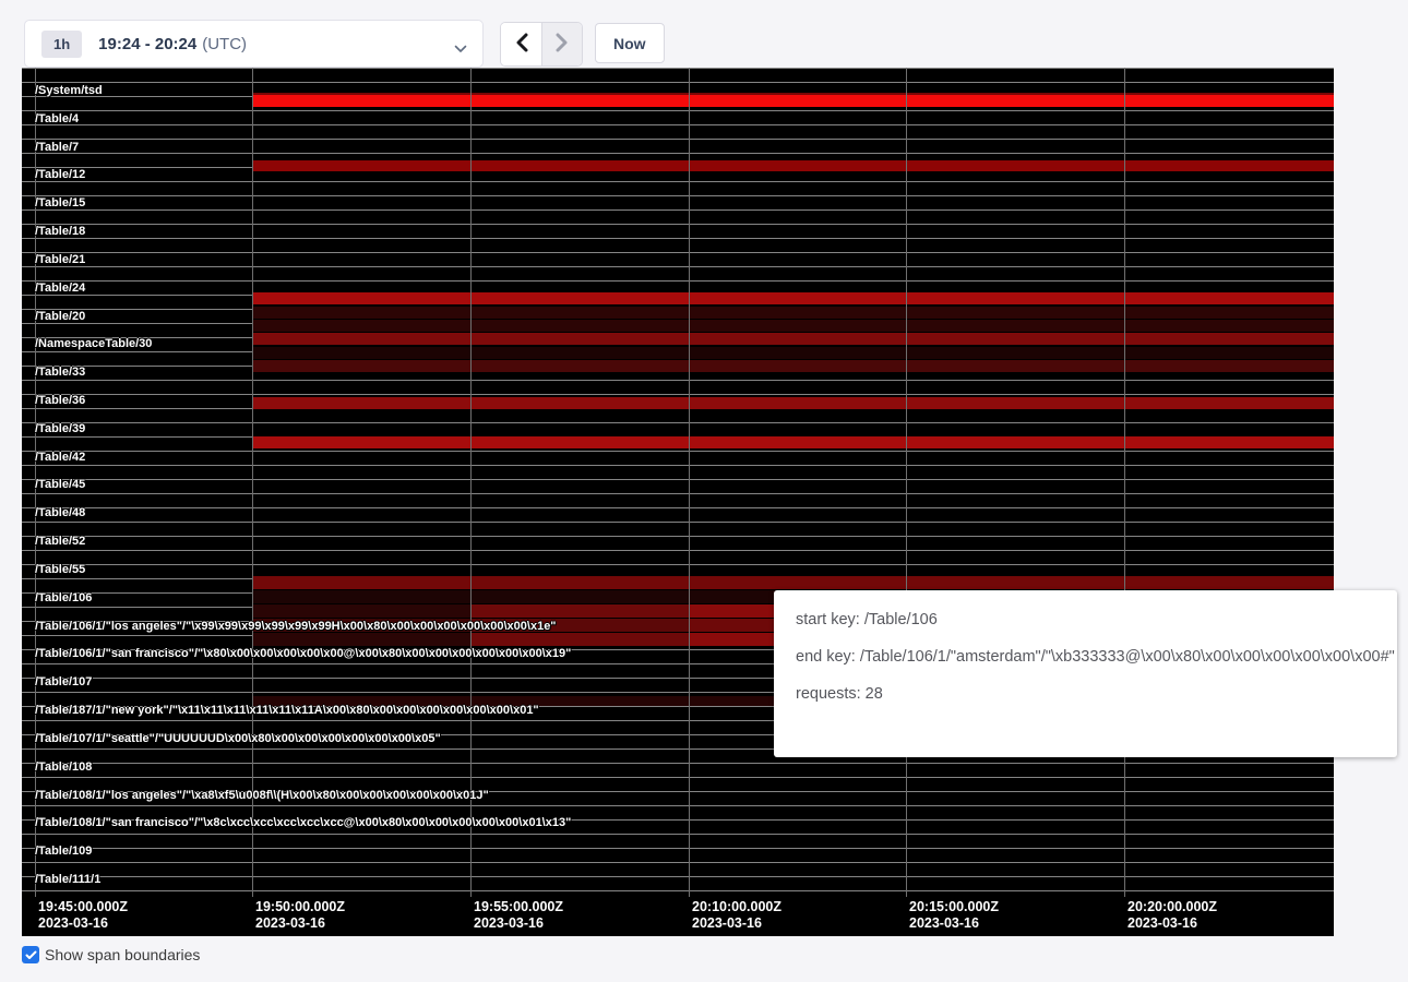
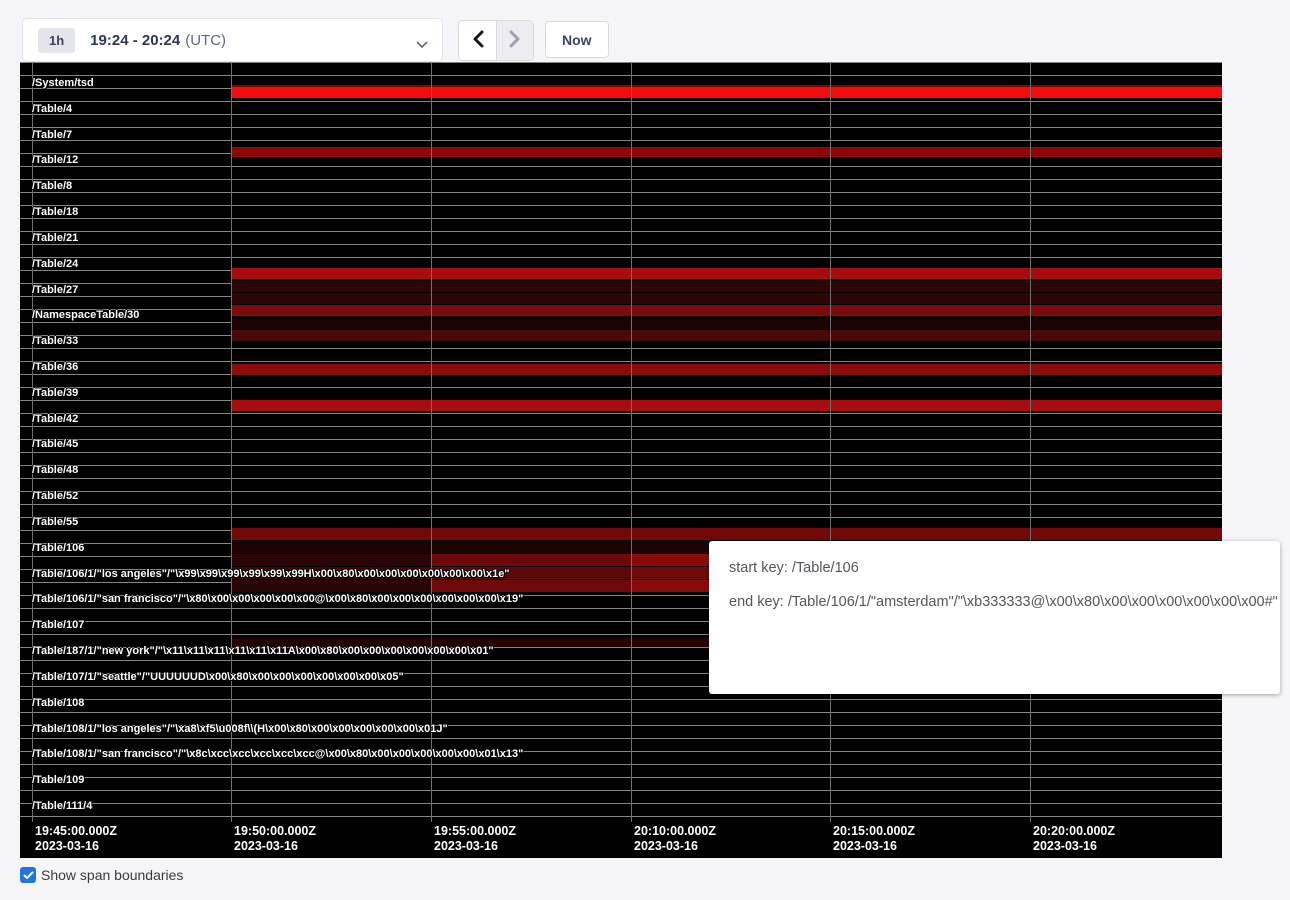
  1h
  19:24 - 20:24
  (UTC)
  Now
  /System/tsd
  /Table/4
  /Table/7
  /Table/12
- /Table/15
+ /Table/8
  /Table/18
  /Table/21
  /Table/24
- /Table/20
+ /Table/27
  /NamespaceTable/30
  /Table/33
  /Table/36
  /Table/39
  /Table/42
  /Table/45
  /Table/48
  /Table/52
  /Table/55
  /Table/106
  /Table/106/1/"los angeles"/"\x99\x99\x99\x99\x99\x99H\x00\x80\x00\x00\x00\x00\x00\x00\x1e"
  /Table/106/1/"san francisco"/"\x80\x00\x00\x00\x00\x00@\x00\x80\x00\x00\x00\x00\x00\x00\x19"
  /Table/107
  /Table/187/1/"new york"/"\x11\x11\x11\x11\x11\x11A\x00\x80\x00\x00\x00\x00\x00\x00\x01"
  /Table/107/1/"seattle"/"UUUUUUD\x00\x80\x00\x00\x00\x00\x00\x00\x05"
  /Table/108
  /Table/108/1/"los angeles"/"\xa8\xf5\u008f\\(H\x00\x80\x00\x00\x00\x00\x00\x01J"
  /Table/108/1/"san francisco"/"\x8c\xcc\xcc\xcc\xcc\xcc@\x00\x80\x00\x00\x00\x00\x00\x01\x13"
  /Table/109
- /Table/111/1
+ /Table/111/4
  19:45:00.000Z
  2023-03-16
  19:50:00.000Z
  2023-03-16
  19:55:00.000Z
  2023-03-16
  20:10:00.000Z
  2023-03-16
  20:15:00.000Z
  2023-03-16
  20:20:00.000Z
  2023-03-16
  start key: /Table/106
  end key: /Table/106/1/"amsterdam"/"\xb333333@\x00\x80\x00\x00\x00\x00\x00\x00#"
- requests: 28
  Show span boundaries
